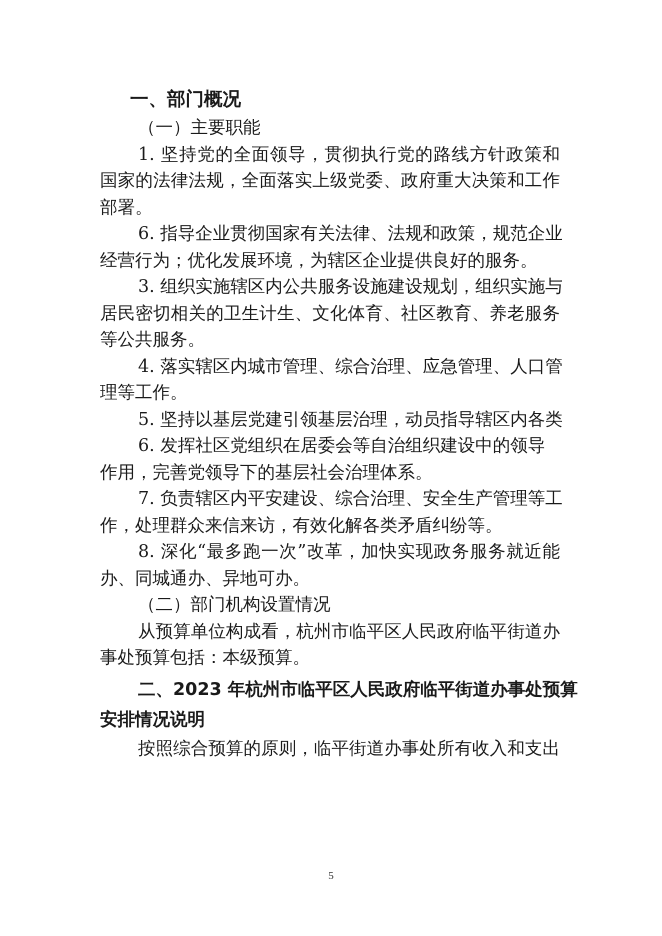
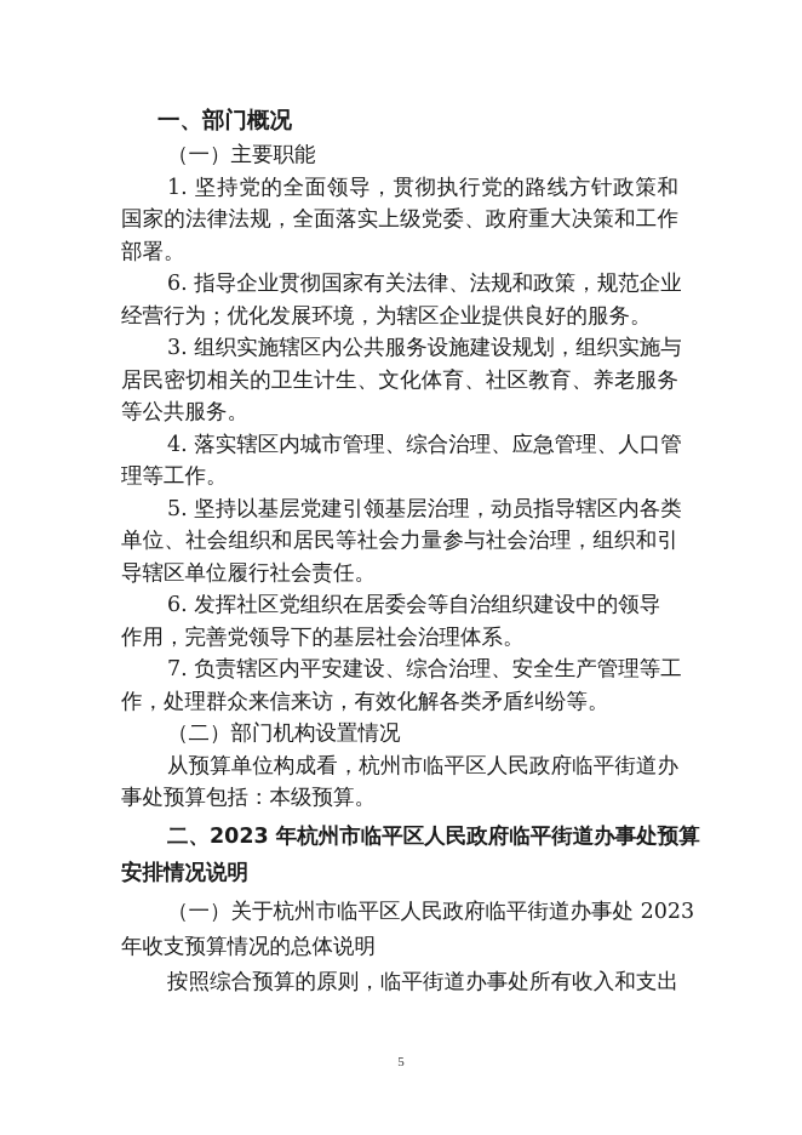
  一、部门概况
  （一）主要职能
  1. 坚持党的全面领导，贯彻执行党的路线方针政策和
  国家的法律法规，全面落实上级党委、政府重大决策和工作
  部署。
  6. 指导企业贯彻国家有关法律、法规和政策，规范企业
  经营行为；优化发展环境，为辖区企业提供良好的服务。
  3. 组织实施辖区内公共服务设施建设规划，组织实施与
  居民密切相关的卫生计生、文化体育、社区教育、养老服务
  等公共服务。
  4. 落实辖区内城市管理、综合治理、应急管理、人口管
  理等工作。
  5. 坚持以基层党建引领基层治理，动员指导辖区内各类
+ 单位、社会组织和居民等社会力量参与社会治理，组织和引
+ 导辖区单位履行社会责任。
  6. 发挥社区党组织在居委会等自治组织建设中的领导
  作用，完善党领导下的基层社会治理体系。
  7. 负责辖区内平安建设、综合治理、安全生产管理等工
  作，处理群众来信来访，有效化解各类矛盾纠纷等。
- 8. 深化“最多跑一次”改革，加快实现政务服务就近能
- 办、同城通办、异地可办。
  （二）部门机构设置情况
  从预算单位构成看，杭州市临平区人民政府临平街道办
  事处预算包括：本级预算。
  二、2023 年杭州市临平区人民政府临平街道办事处预算
  安排情况说明
+ （一）关于杭州市临平区人民政府临平街道办事处 2023
+ 年收支预算情况的总体说明
  按照综合预算的原则，临平街道办事处所有收入和支出
  5
